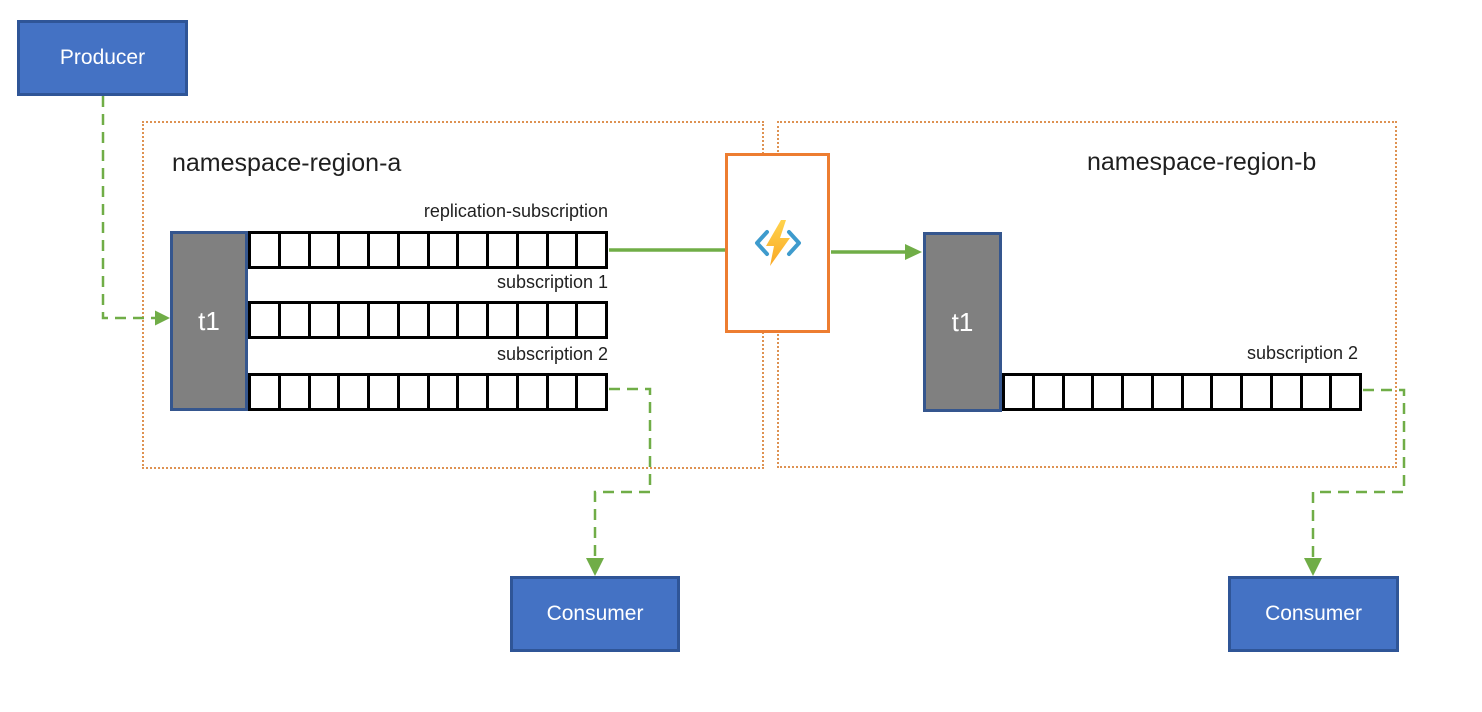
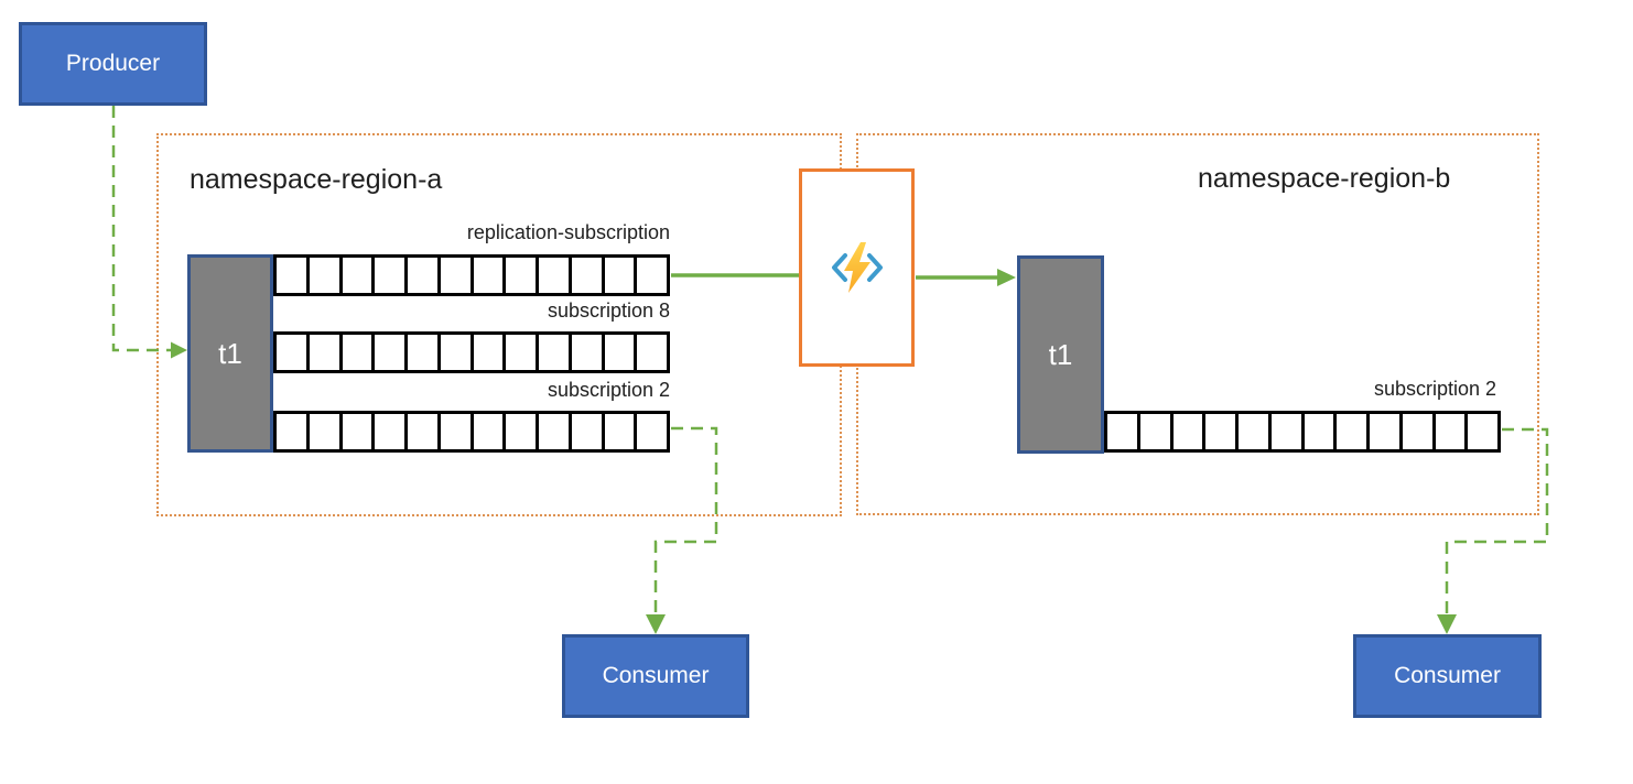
  namespace-region-a
  namespace-region-b
  Producer
  t1
  replication-subscription
- subscription 1
+ subscription 8
  subscription 2
  t1
  subscription 2
  Consumer
  Consumer
